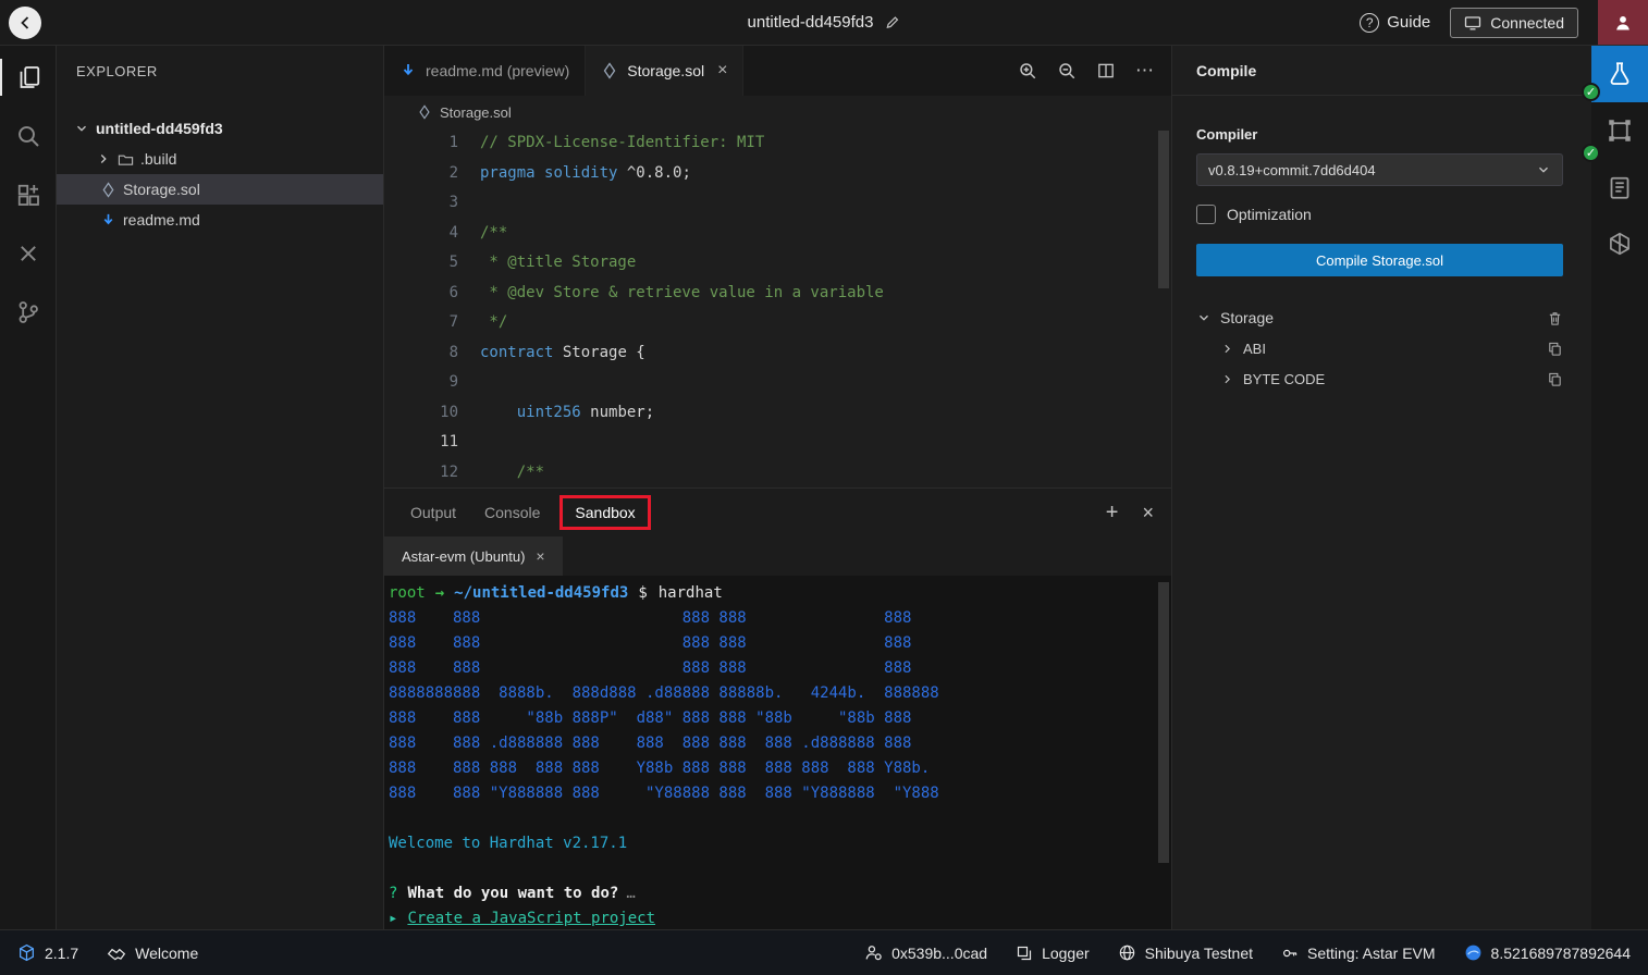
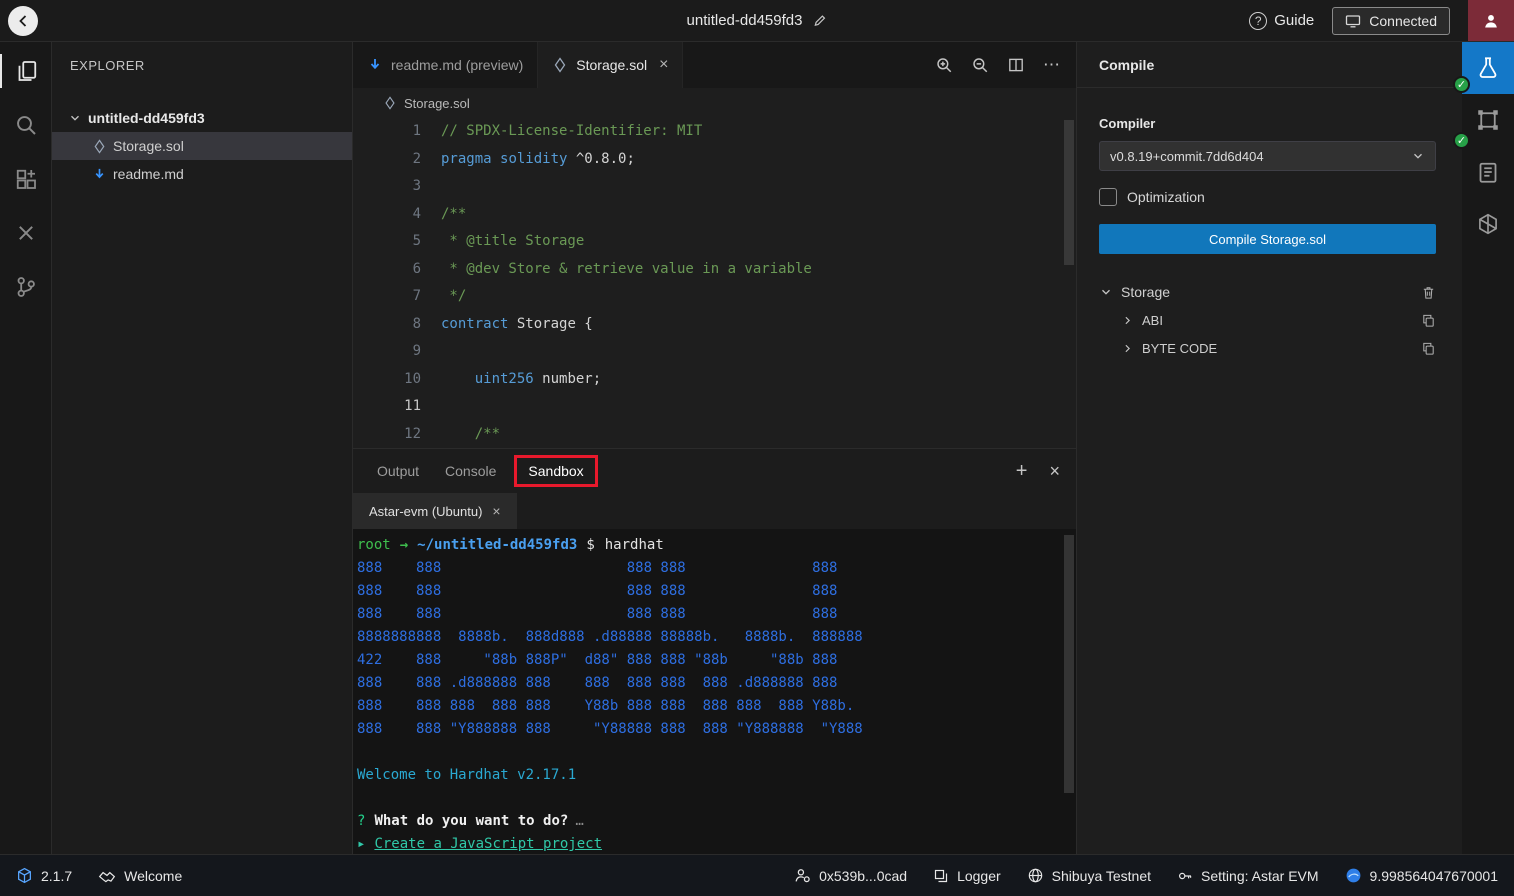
  untitled-dd459fd3
  ?
  Guide
  Connected
  EXPLORER
  untitled-dd459fd3
- .build
  Storage.sol
  readme.md
  readme.md (preview)
  Storage.sol
  ×
  ⋯
  Storage.sol
  1
  // SPDX-License-Identifier: MIT
  2
  pragma solidity ^0.8.0;
  3
  4
  /**
  5
  * @title Storage
  6
  * @dev Store & retrieve value in a variable
  7
  */
  8
  contract Storage {
  9
  10
  uint256 number;
  11
  12
  /**
  Output
  Console
  Sandbox
  +
  ×
  Astar-evm (Ubuntu)
  ×
  root → ~/untitled-dd459fd3 $ hardhat
  888 888 888 888 888
  888 888 888 888 888
  888 888 888 888 888
- 8888888888 8888b. 888d888 .d88888 88888b. 4244b. 888888
+ 8888888888 8888b. 888d888 .d88888 88888b. 8888b. 888888
- 888 888 "88b 888P" d88" 888 888 "88b "88b 888
+ 422 888 "88b 888P" d88" 888 888 "88b "88b 888
  888 888 .d888888 888 888 888 888 888 .d888888 888
  888 888 888 888 888 Y88b 888 888 888 888 888 Y88b.
  888 888 "Y888888 888 "Y88888 888 888 "Y888888 "Y888
  Welcome to Hardhat v2.17.1
  ? What do you want to do? …
  ▸ Create a JavaScript project
  Compile
  Compiler
  v0.8.19+commit.7dd6d404
  Optimization
  Compile Storage.sol
  Storage
  ABI
  BYTE CODE
  ✓
  ✓
  2.1.7
  Welcome
  0x539b...0cad
  Logger
  Shibuya Testnet
  Setting: Astar EVM
- 8.521689787892644
+ 9.998564047670001
